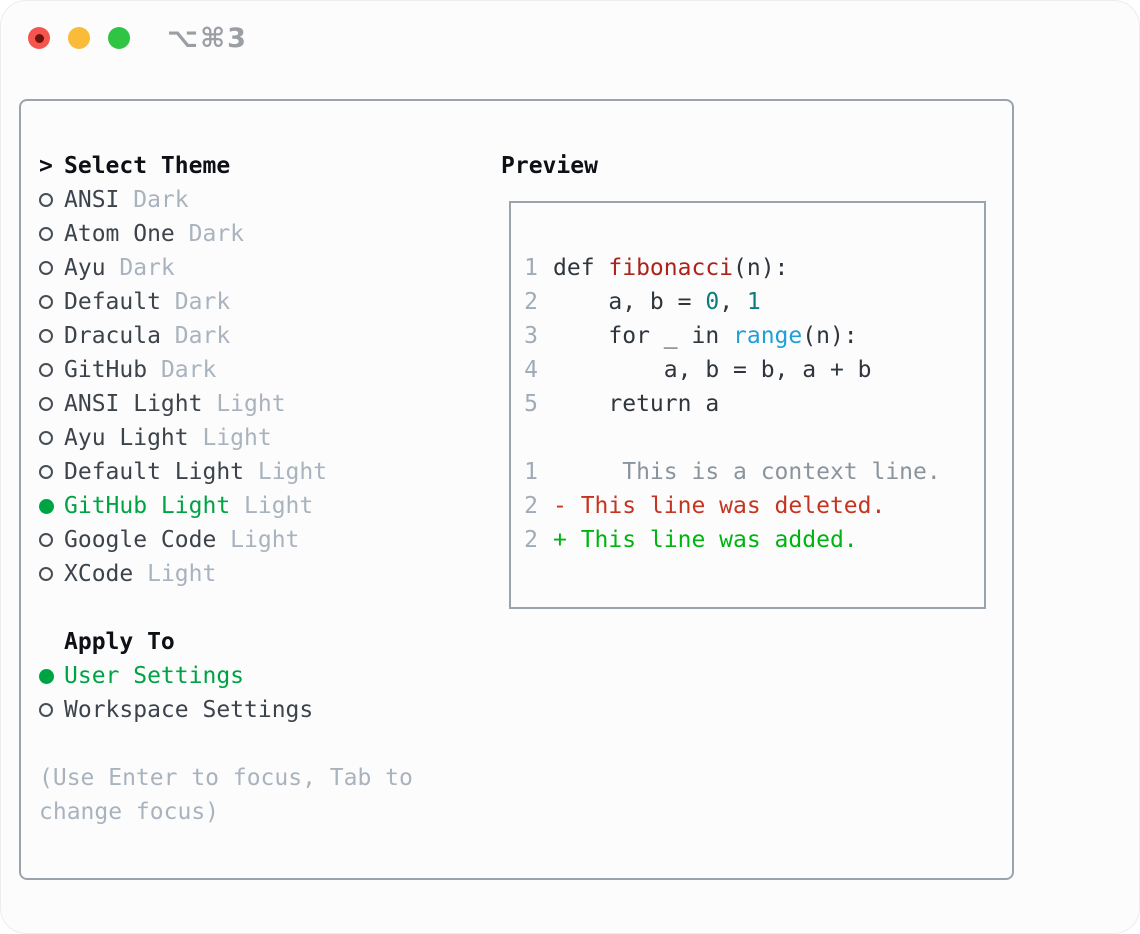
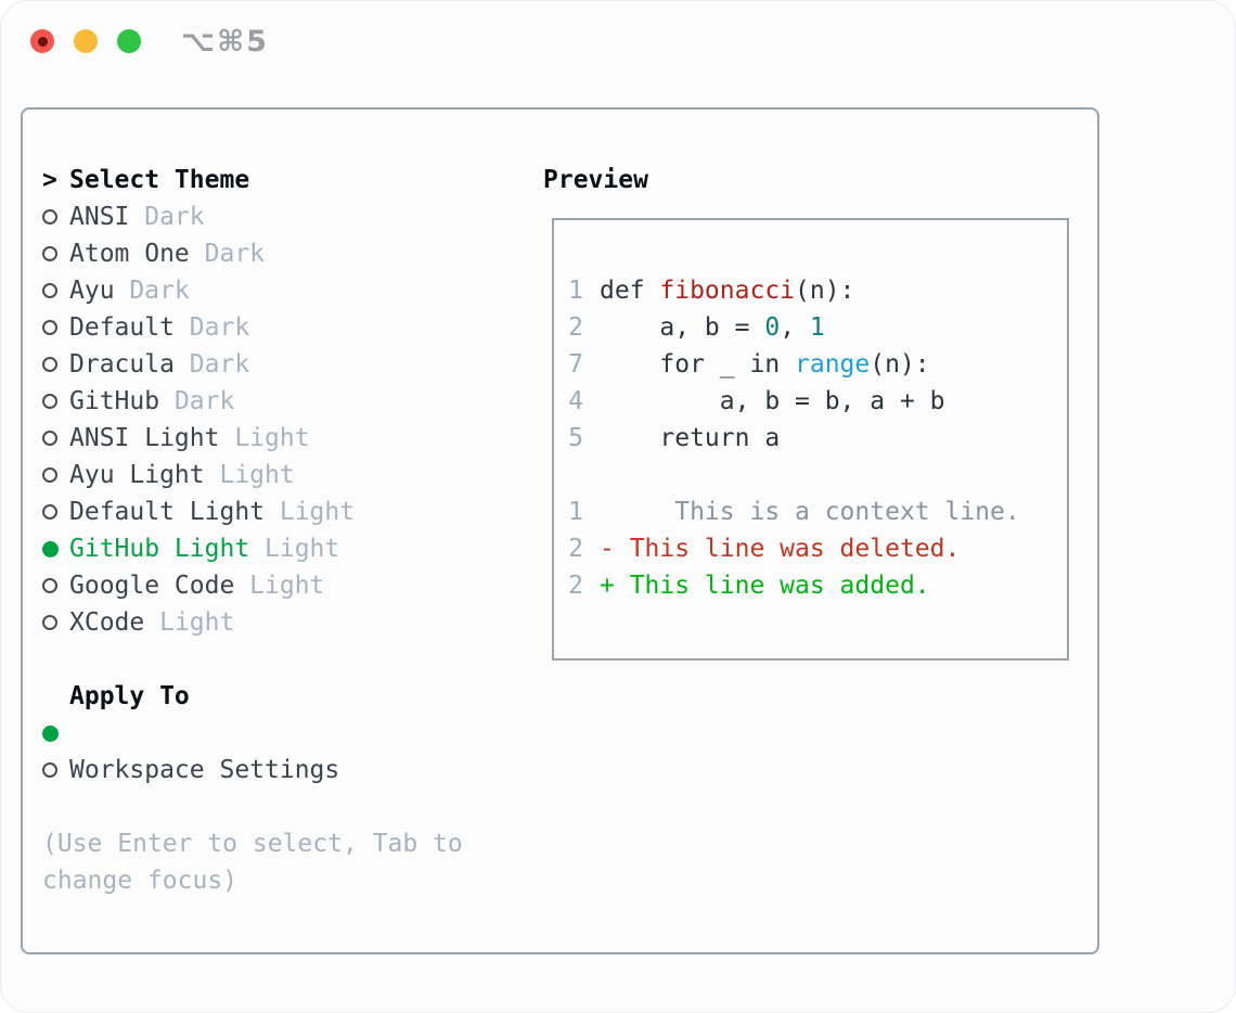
- ⌥⌘3
+ ⌥⌘5
  >
  Select Theme
  ANSI
  Dark
  Atom One
  Dark
  Ayu
  Dark
  Default
  Dark
  Dracula
  Dark
  GitHub
  Dark
  ANSI Light
  Light
  Ayu Light
  Light
  Default Light
  Light
  GitHub Light
  Light
  Google Code
  Light
  XCode
  Light
  Apply To
- User Settings
  Workspace Settings
- (Use Enter to focus, Tab to
+ (Use Enter to select, Tab to
  change focus)
  Preview
  1
  def
  fibonacci
  (n):
  2
  a, b =
  0
  ,
  1
- 3
+ 7
  for _ in
  range
  (n):
  4
  a, b = b, a + b
  5
  return a
  1
  This is a context line.
  2
  - This line was deleted.
  2
  + This line was added.
